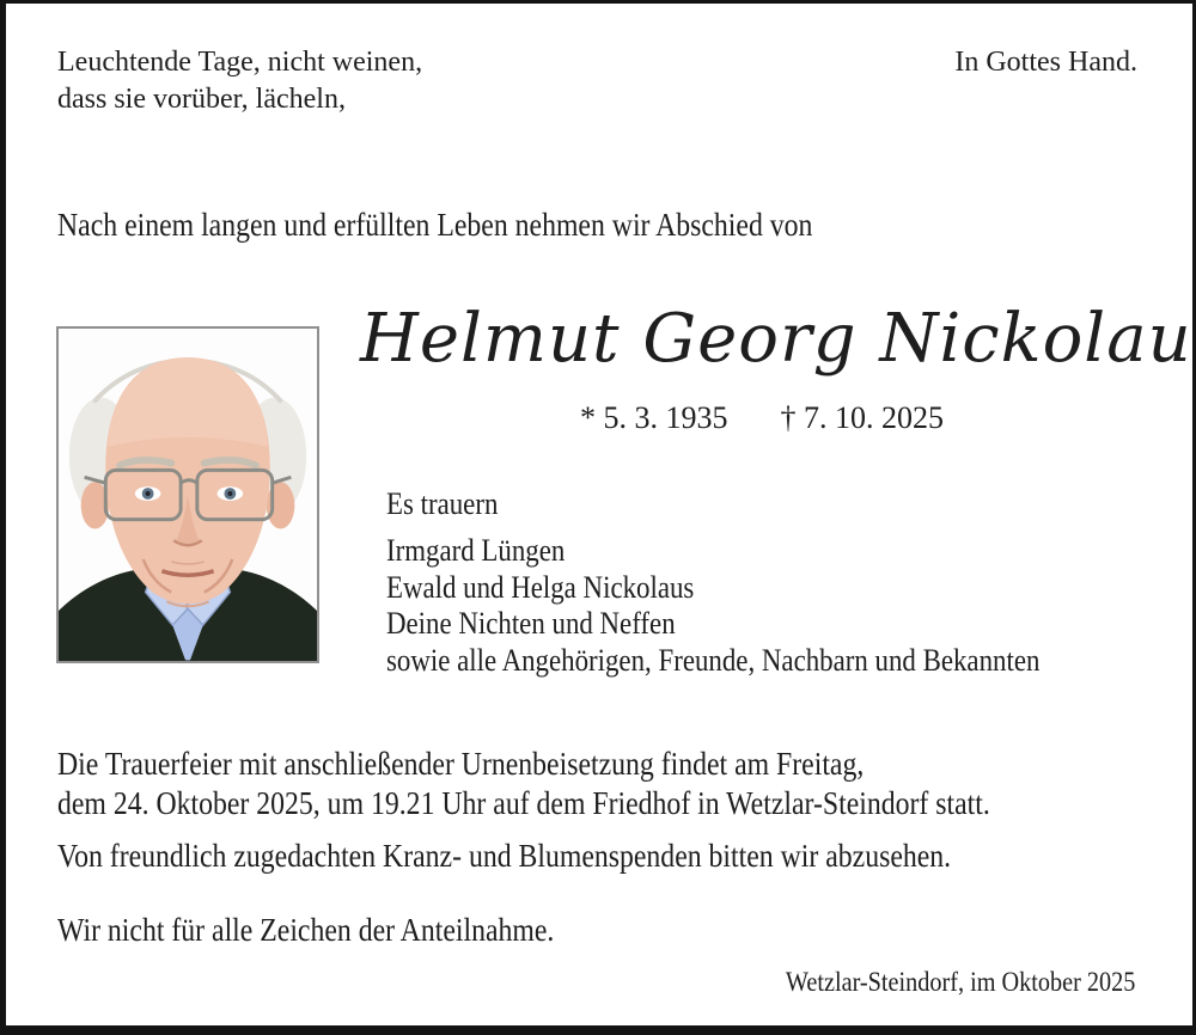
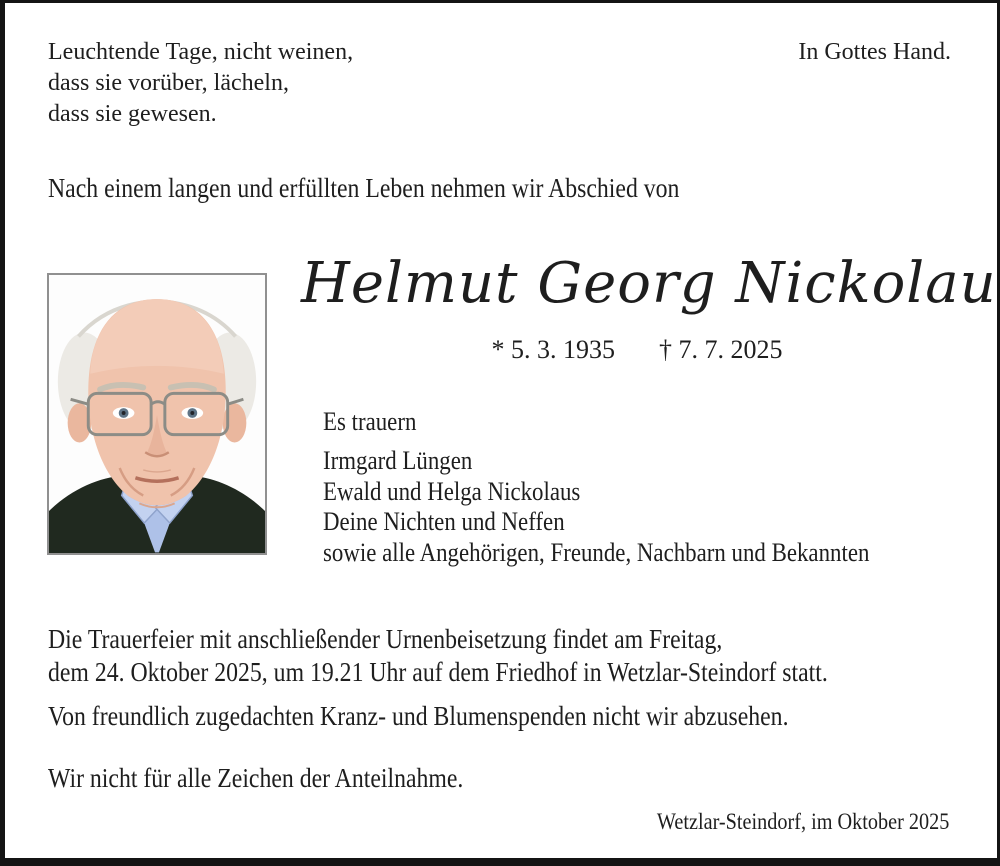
  Leuchtende Tage, nicht weinen,
  dass sie vorüber, lächeln,
+ dass sie gewesen.
  In Gottes Hand.
  Nach einem langen und erfüllten Leben nehmen wir Abschied von
  Helmut Georg Nickolau
- * 5. 3. 1935 † 7. 10. 2025
+ * 5. 3. 1935 † 7. 7. 2025
  Es trauern
  Irmgard Lüngen
  Ewald und Helga Nickolaus
  Deine Nichten und Neffen
  sowie alle Angehörigen, Freunde, Nachbarn und Bekannten
  Die Trauerfeier mit anschließender Urnenbeisetzung findet am Freitag,
  dem 24. Oktober 2025, um 19.21 Uhr auf dem Friedhof in Wetzlar-Steindorf statt.
- Von freundlich zugedachten Kranz- und Blumenspenden bitten wir abzusehen.
+ Von freundlich zugedachten Kranz- und Blumenspenden nicht wir abzusehen.
  Wir nicht für alle Zeichen der Anteilnahme.
  Wetzlar-Steindorf, im Oktober 2025
